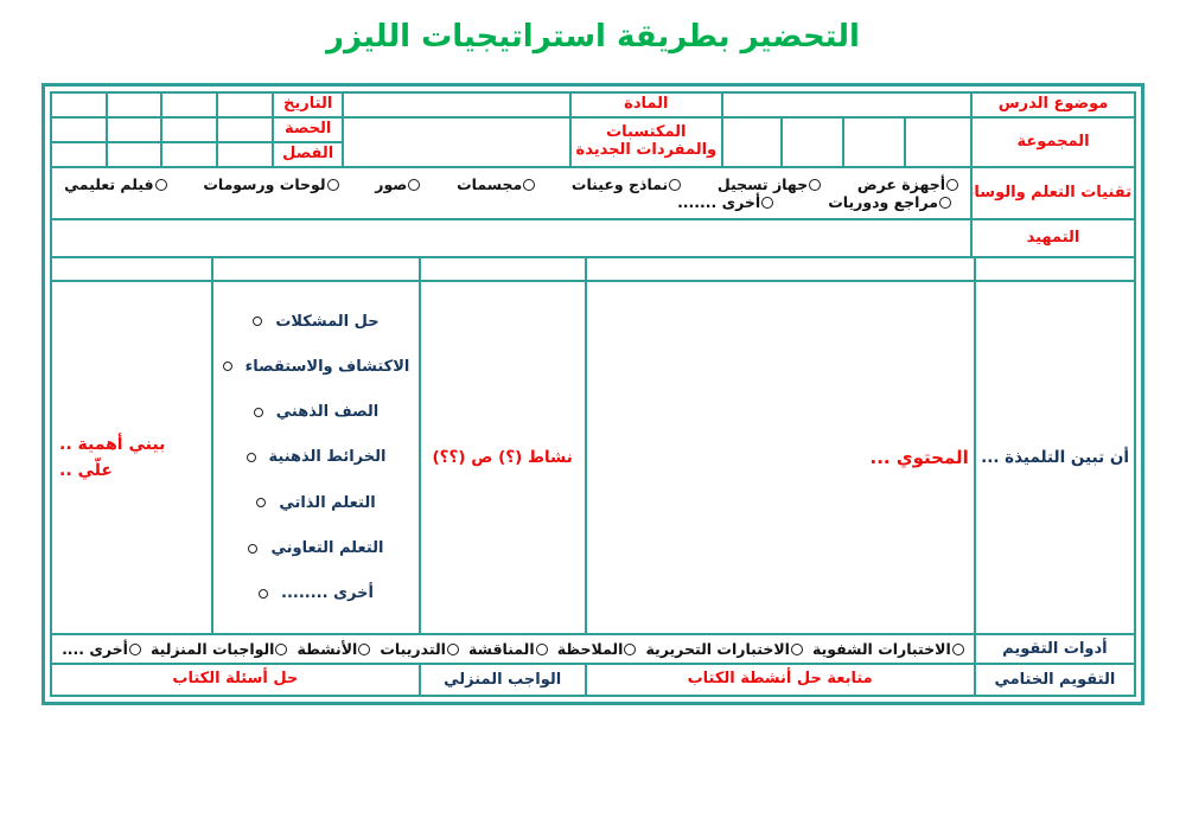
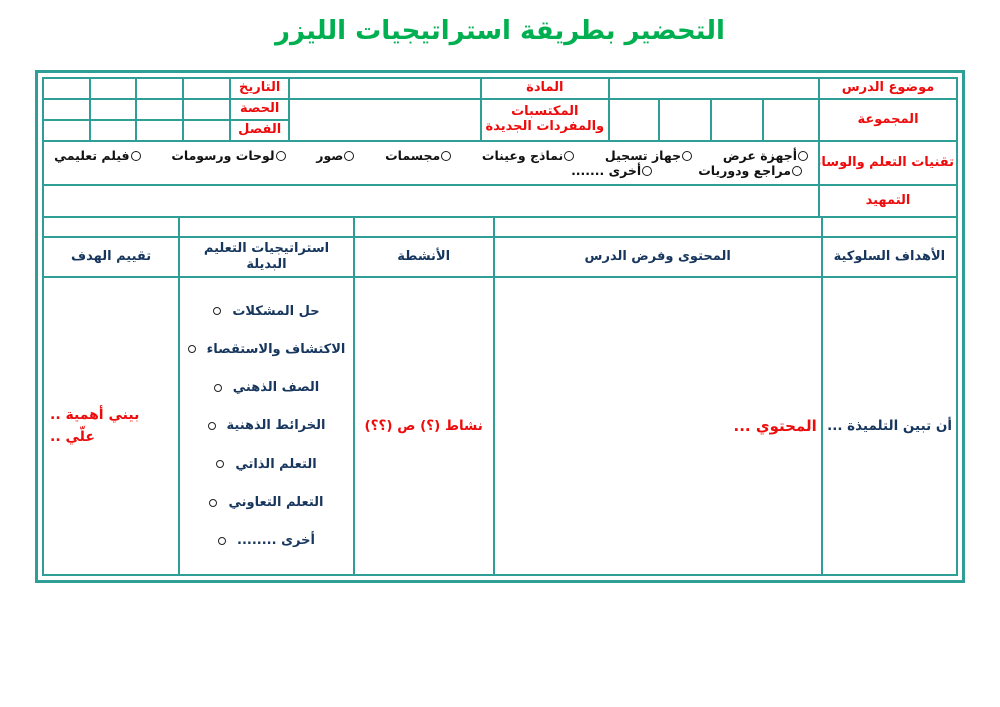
  التحضير بطريقة استراتيجيات الليزر
  موضوع الدرس		المادة		التاريخ
  المجموعة					المكتسبات والمفردات الجديدة		الحصة
  الفصل
  تقنيات التعلم والوسائ	أجهزة عرض جهاز تسجيل نماذج وعينات مجسمات صور لوحات ورسومات فيلم تعليمي مراجع ودوريات أخرى .......
  التمهيد
+ الأهداف السلوكية	المحتوى وفرض الدرس	الأنشطة	استراتيجيات التعليم البديلة	تقييم الهدف
  أن تبين التلميذة ...	المحتوي ...	نشاط (؟) ص (؟؟)	حل المشكلات الاكتشاف والاستقصاء الصف الذهني الخرائط الذهنية التعلم الذاتي التعلم التعاوني أخرى ........	بيني أهمية .. علّي ..
- أدوات التقويم	الاختبارات الشفوية الاختبارات التحريرية الملاحظة المناقشة التدريبات الأنشطة الواجبات المنزلية أخرى ....
- التقويم الختامي	متابعة حل أنشطة الكتاب	الواجب المنزلي	حل أسئلة الكتاب
